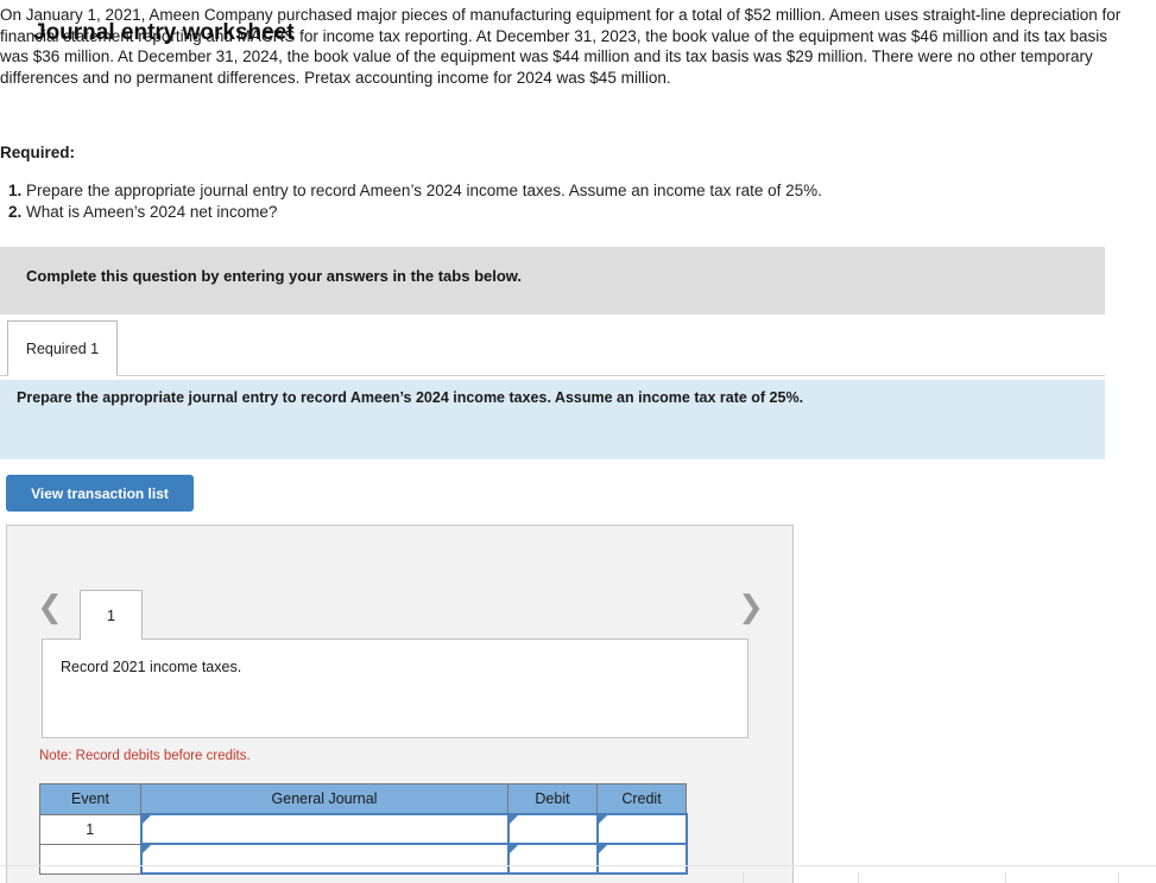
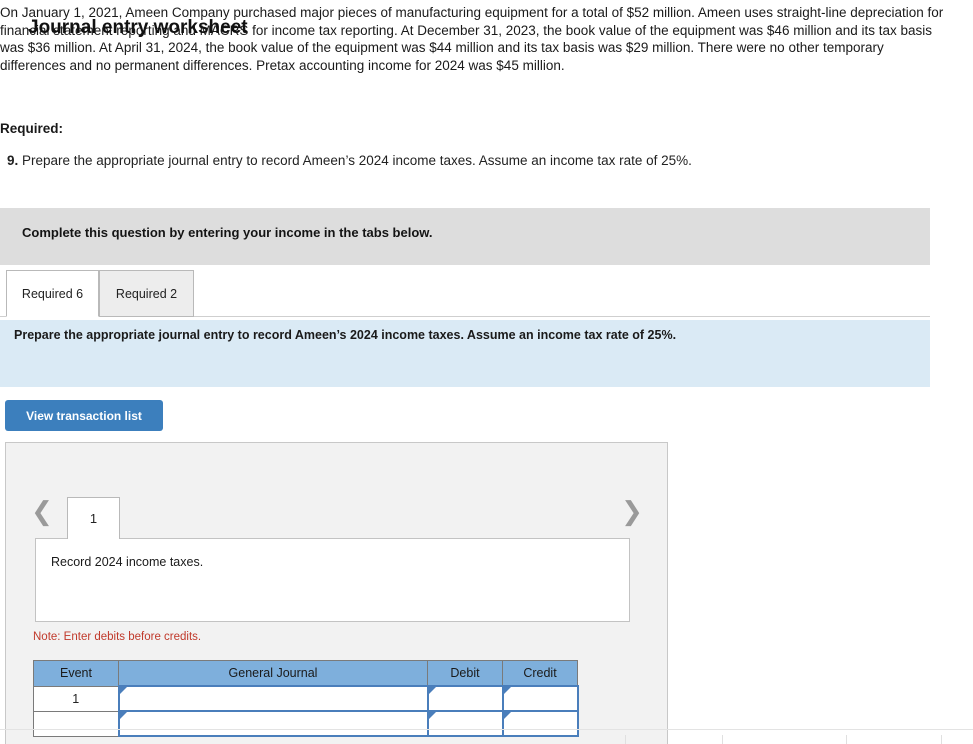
- On January 1, 2021, Ameen Company purchased major pieces of manufacturing equipment for a total of $52 million. Ameen uses straight-line depreciation for financial statement reporting and MACRS for income tax reporting. At December 31, 2023, the book value of the equipment was $46 million and its tax basis was $36 million. At December 31, 2024, the book value of the equipment was $44 million and its tax basis was $29 million. There were no other temporary differences and no permanent differences. Pretax accounting income for 2024 was $45 million.
+ On January 1, 2021, Ameen Company purchased major pieces of manufacturing equipment for a total of $52 million. Ameen uses straight-line depreciation for financial statement reporting and MACRS for income tax reporting. At December 31, 2023, the book value of the equipment was $46 million and its tax basis was $36 million. At April 31, 2024, the book value of the equipment was $44 million and its tax basis was $29 million. There were no other temporary differences and no permanent differences. Pretax accounting income for 2024 was $45 million.
  Required:
- 1.
+ 9.
  Prepare the appropriate journal entry to record Ameen’s 2024 income taxes. Assume an income tax rate of 25%.
- 2.
- What is Ameen’s 2024 net income?
- Complete this question by entering your answers in the tabs below.
+ Complete this question by entering your income in the tabs below.
- Required 1
+ Required 6
+ Required 2
  Prepare the appropriate journal entry to record Ameen’s 2024 income taxes. Assume an income tax rate of 25%.
  View transaction list
  Journal entry worksheet
  ❮
  ❯
  1
- Record 2021 income taxes.
+ Record 2024 income taxes.
- Note: Record debits before credits.
+ Note: Enter debits before credits.
  Event	General Journal	Debit	Credit
  1
